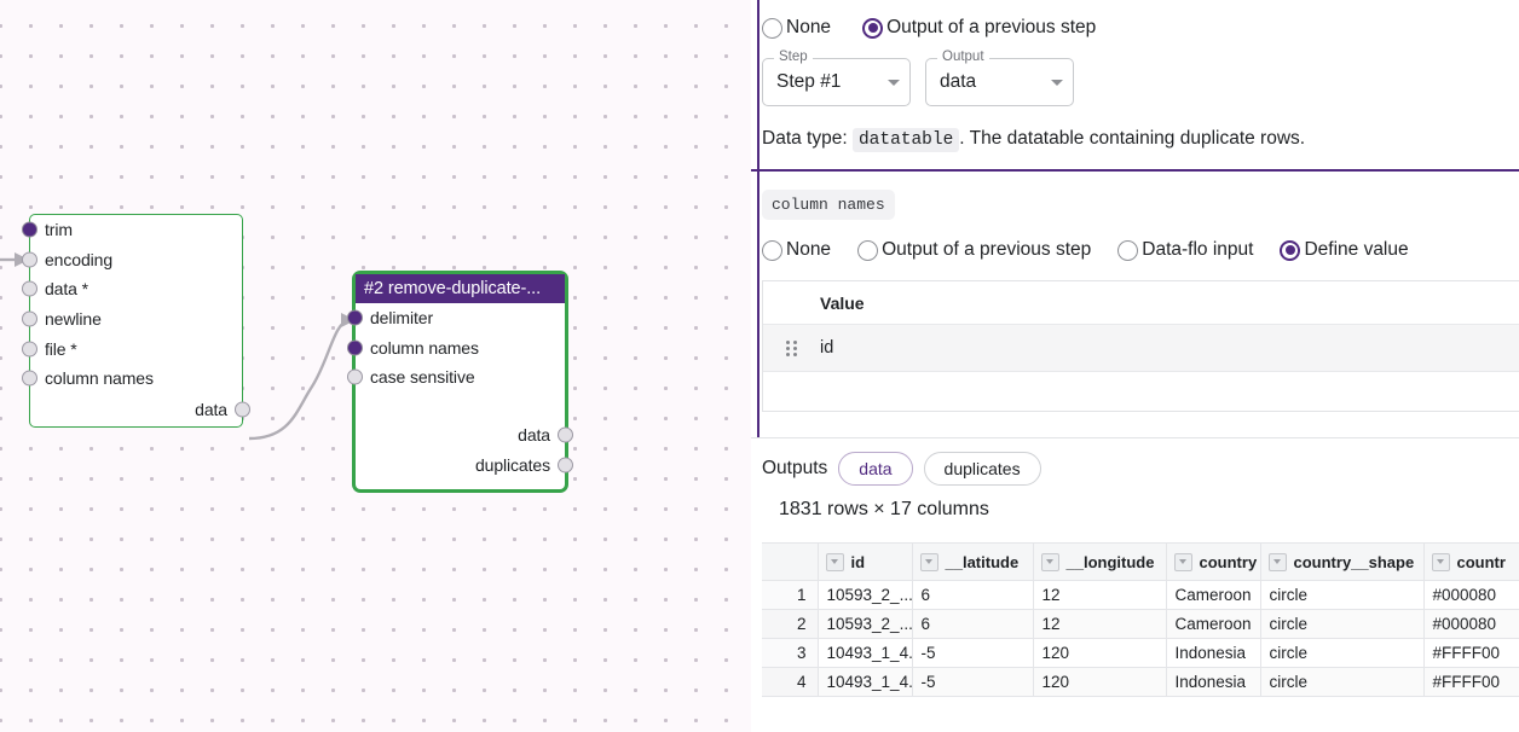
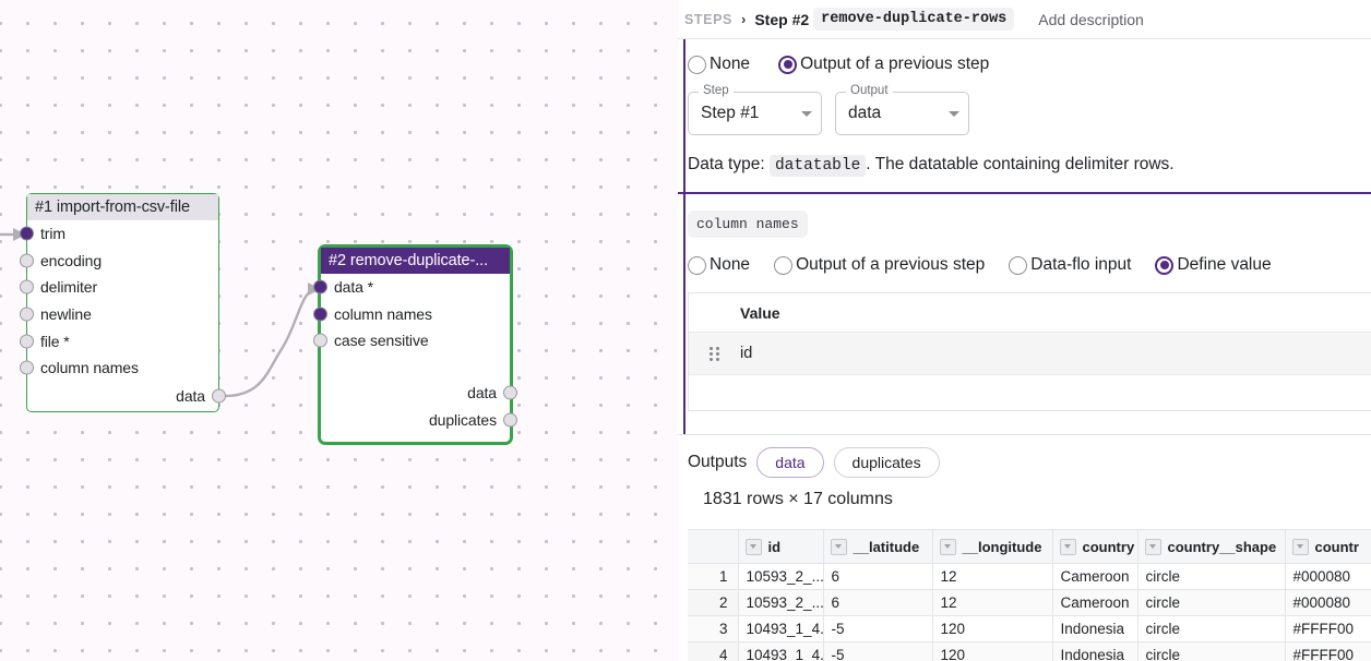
+ #1 import-from-csv-file
  trim
  encoding
- data *
+ delimiter
  newline
  file *
  column names
  data
  #2 remove-duplicate-...
- delimiter
+ data *
  column names
  case sensitive
  data
  duplicates
+ STEPS
+ ›
+ Step #2
+ remove-duplicate-rows
+ Add description
  None
  Output of a previous step
  Step
  Step #1
  Output
  data
- Data type: datatable . The datatable containing duplicate rows.
+ Data type: datatable . The datatable containing delimiter rows.
  column names
  None
  Output of a previous step
  Data-flo input
  Define value
  Value
  id
  Outputs
  data
  duplicates
  1831 rows × 17 columns
  	id	__latitude	__longitude	country	country__shape	countr
  1	10593_2_...	6	12	Cameroon	circle	#000080
  2	10593_2_...	6	12	Cameroon	circle	#000080
  3	10493_1_4.	-5	120	Indonesia	circle	#FFFF00
  4	10493_1_4.	-5	120	Indonesia	circle	#FFFF00
